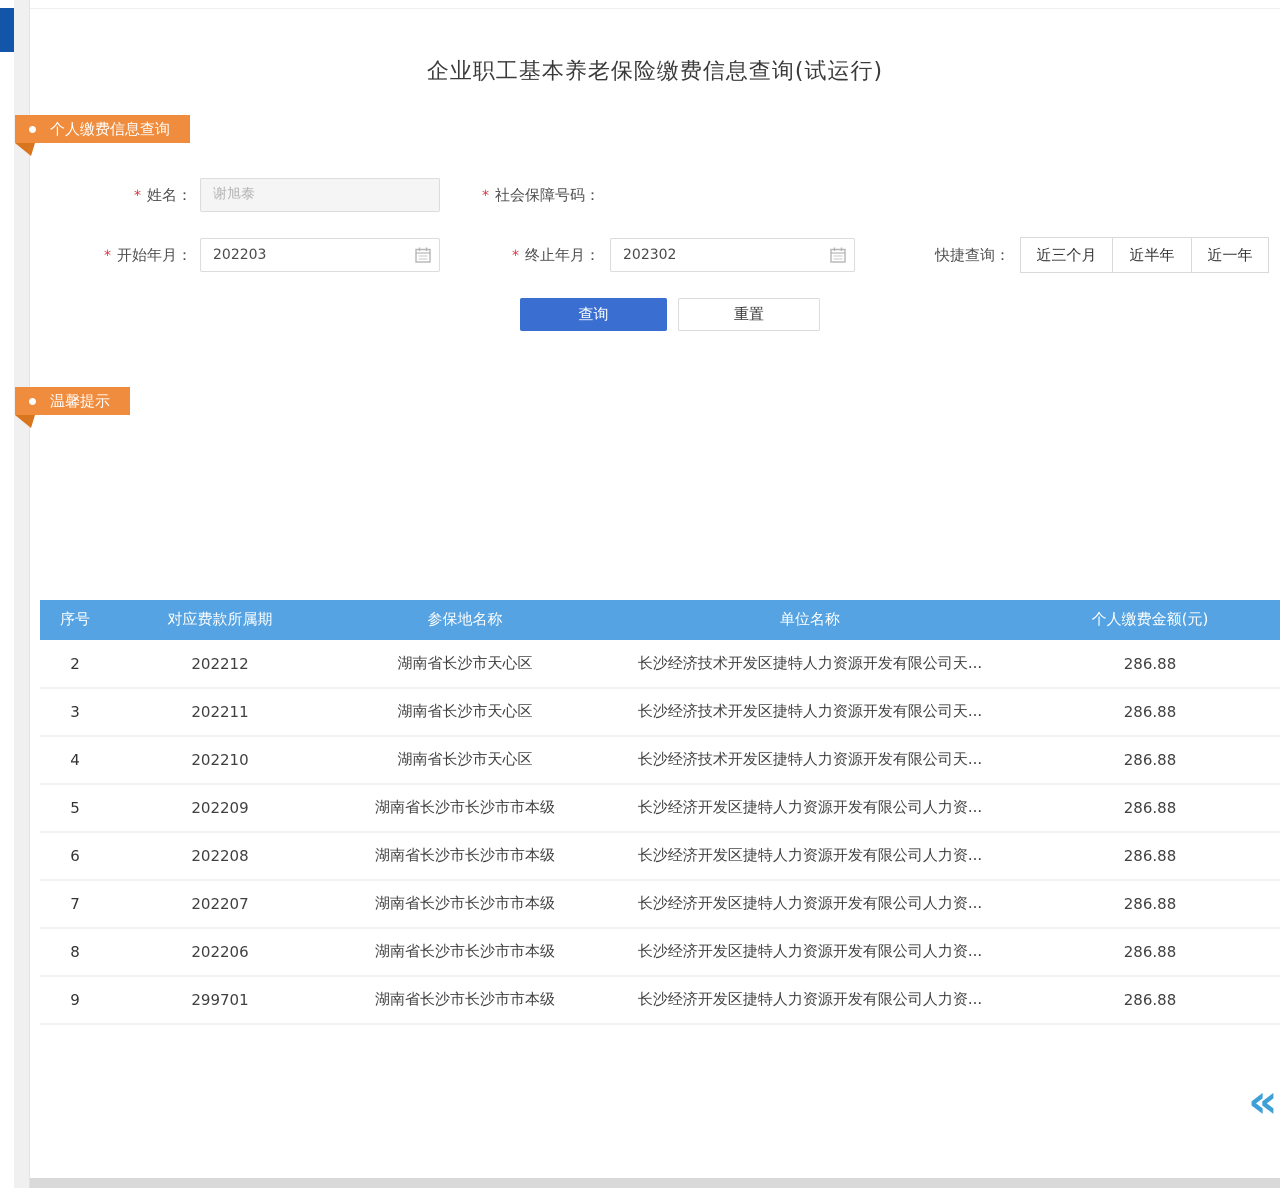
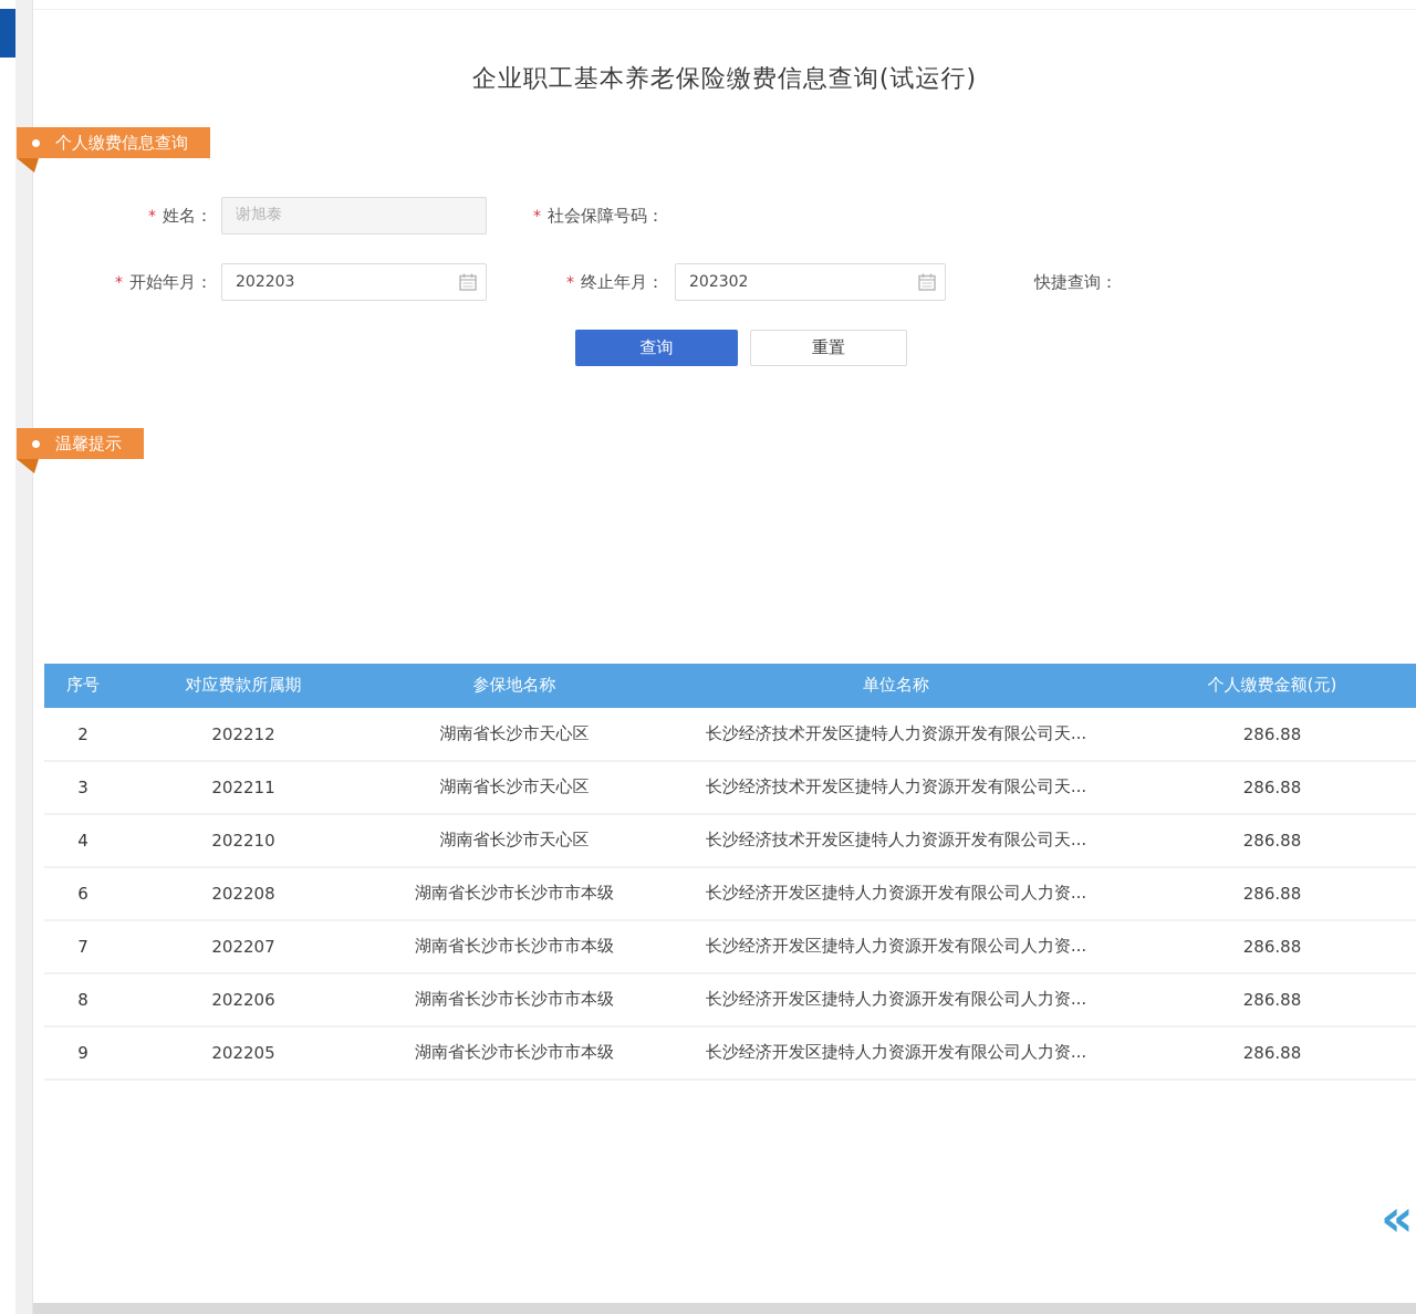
  企业职工基本养老保险缴费信息查询(试运行)
  个人缴费信息查询
  * 姓名：
  谢旭泰
  * 社会保障号码：
  * 开始年月：
  202203
  * 终止年月：
  202302
  快捷查询：
- 近三个月
- 近半年
- 近一年
  查询
  重置
  温馨提示
  序号	对应费款所属期	参保地名称	单位名称	个人缴费金额(元)
  2	202212	湖南省长沙市天心区	长沙经济技术开发区捷特人力资源开发有限公司天...	286.88
  3	202211	湖南省长沙市天心区	长沙经济技术开发区捷特人力资源开发有限公司天...	286.88
  4	202210	湖南省长沙市天心区	长沙经济技术开发区捷特人力资源开发有限公司天...	286.88
- 5	202209	湖南省长沙市长沙市市本级	长沙经济开发区捷特人力资源开发有限公司人力资...	286.88
  6	202208	湖南省长沙市长沙市市本级	长沙经济开发区捷特人力资源开发有限公司人力资...	286.88
  7	202207	湖南省长沙市长沙市市本级	长沙经济开发区捷特人力资源开发有限公司人力资...	286.88
  8	202206	湖南省长沙市长沙市市本级	长沙经济开发区捷特人力资源开发有限公司人力资...	286.88
- 9	299701	湖南省长沙市长沙市市本级	长沙经济开发区捷特人力资源开发有限公司人力资...	286.88
+ 9	202205	湖南省长沙市长沙市市本级	长沙经济开发区捷特人力资源开发有限公司人力资...	286.88
  «
